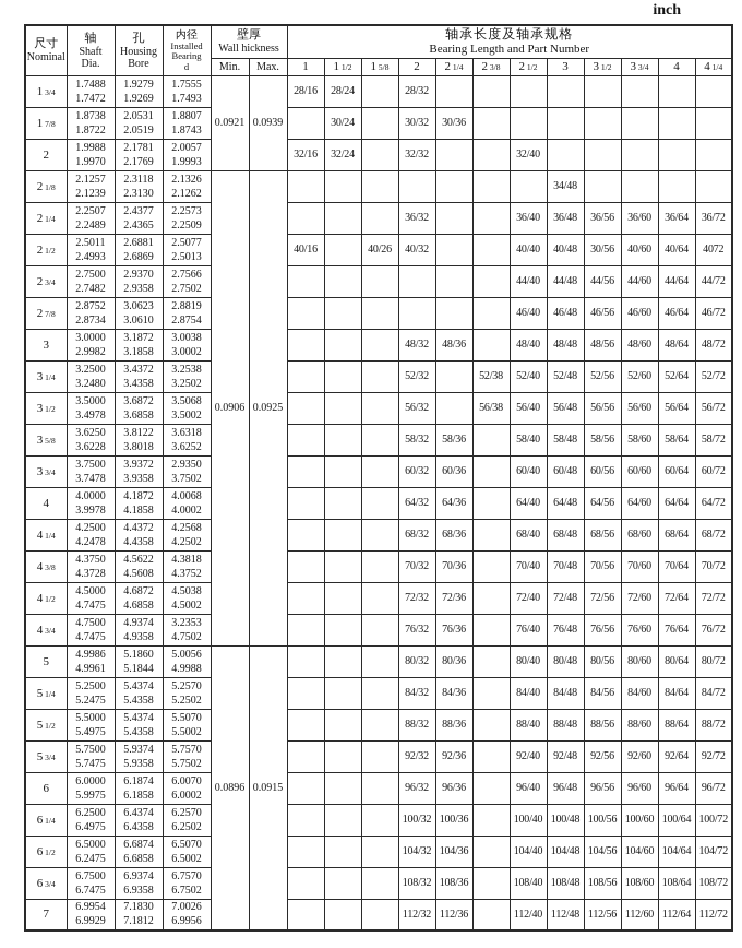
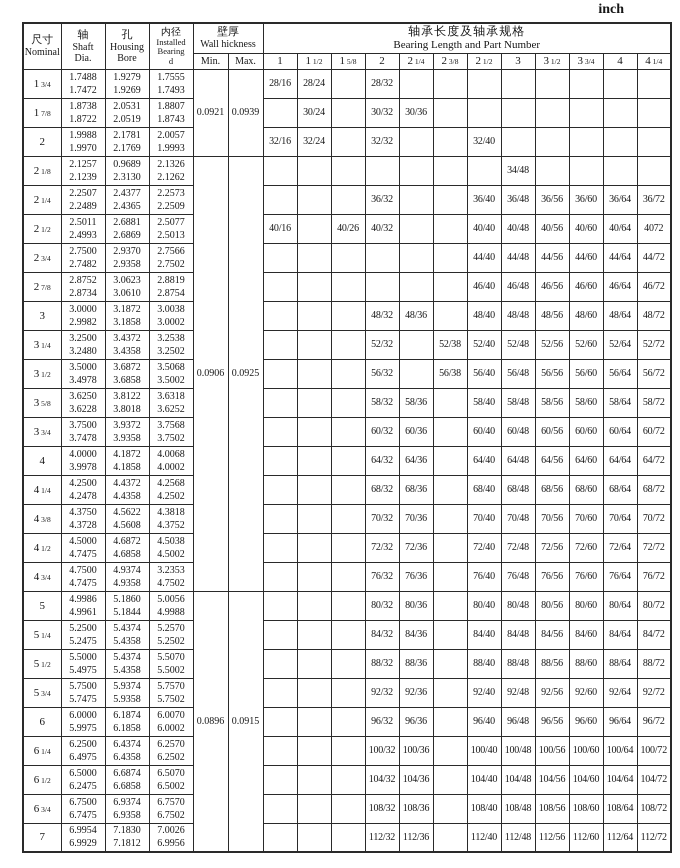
  inch
  尺寸 Nominal	轴 Shaft Dia.	孔 Housing Bore	内径 Installed Bearing d	壁厚 Wall hickness	轴承长度及轴承规格 Bearing Length and Part Number
  Min.	Max.	1	1 1/2	1 5/8	2	2 1/4	2 3/8	2 1/2	3	3 1/2	3 3/4	4	4 1/4
  1 3/4	1.74881.7472	1.92791.9269	1.75551.7493	0.0921	0.0939	28/16	28/24		28/32
  1 7/8	1.87381.8722	2.05312.0519	1.88071.8743		30/24		30/32	30/36
  2	1.99881.9970	2.17812.1769	2.00571.9993	32/16	32/24		32/32			32/40
- 2 1/8	2.12572.1239	2.31182.3130	2.13262.1262	0.0906	0.0925								34/48
+ 2 1/8	2.12572.1239	0.96892.3130	2.13262.1262	0.0906	0.0925								34/48
  2 1/4	2.25072.2489	2.43772.4365	2.25732.2509				36/32			36/40	36/48	36/56	36/60	36/64	36/72
- 2 1/2	2.50112.4993	2.68812.6869	2.50772.5013	40/16		40/26	40/32			40/40	40/48	30/56	40/60	40/64	4072
+ 2 1/2	2.50112.4993	2.68812.6869	2.50772.5013	40/16		40/26	40/32			40/40	40/48	40/56	40/60	40/64	4072
  2 3/4	2.75002.7482	2.93702.9358	2.75662.7502							44/40	44/48	44/56	44/60	44/64	44/72
  2 7/8	2.87522.8734	3.06233.0610	2.88192.8754							46/40	46/48	46/56	46/60	46/64	46/72
  3	3.00002.9982	3.18723.1858	3.00383.0002				48/32	48/36		48/40	48/48	48/56	48/60	48/64	48/72
  3 1/4	3.25003.2480	3.43723.4358	3.25383.2502				52/32		52/38	52/40	52/48	52/56	52/60	52/64	52/72
  3 1/2	3.50003.4978	3.68723.6858	3.50683.5002				56/32		56/38	56/40	56/48	56/56	56/60	56/64	56/72
  3 5/8	3.62503.6228	3.81223.8018	3.63183.6252				58/32	58/36		58/40	58/48	58/56	58/60	58/64	58/72
- 3 3/4	3.75003.7478	3.93723.9358	2.93503.7502				60/32	60/36		60/40	60/48	60/56	60/60	60/64	60/72
+ 3 3/4	3.75003.7478	3.93723.9358	3.75683.7502				60/32	60/36		60/40	60/48	60/56	60/60	60/64	60/72
  4	4.00003.9978	4.18724.1858	4.00684.0002				64/32	64/36		64/40	64/48	64/56	64/60	64/64	64/72
  4 1/4	4.25004.2478	4.43724.4358	4.25684.2502				68/32	68/36		68/40	68/48	68/56	68/60	68/64	68/72
  4 3/8	4.37504.3728	4.56224.5608	4.38184.3752				70/32	70/36		70/40	70/48	70/56	70/60	70/64	70/72
  4 1/2	4.50004.7475	4.68724.6858	4.50384.5002				72/32	72/36		72/40	72/48	72/56	72/60	72/64	72/72
  4 3/4	4.75004.7475	4.93744.9358	3.23534.7502				76/32	76/36		76/40	76/48	76/56	76/60	76/64	76/72
  5	4.99864.9961	5.18605.1844	5.00564.9988	0.0896	0.0915				80/32	80/36		80/40	80/48	80/56	80/60	80/64	80/72
  5 1/4	5.25005.2475	5.43745.4358	5.25705.2502				84/32	84/36		84/40	84/48	84/56	84/60	84/64	84/72
  5 1/2	5.50005.4975	5.43745.4358	5.50705.5002				88/32	88/36		88/40	88/48	88/56	88/60	88/64	88/72
  5 3/4	5.75005.7475	5.93745.9358	5.75705.7502				92/32	92/36		92/40	92/48	92/56	92/60	92/64	92/72
  6	6.00005.9975	6.18746.1858	6.00706.0002				96/32	96/36		96/40	96/48	96/56	96/60	96/64	96/72
  6 1/4	6.25006.4975	6.43746.4358	6.25706.2502				100/32	100/36		100/40	100/48	100/56	100/60	100/64	100/72
  6 1/2	6.50006.2475	6.68746.6858	6.50706.5002				104/32	104/36		104/40	104/48	104/56	104/60	104/64	104/72
  6 3/4	6.75006.7475	6.93746.9358	6.75706.7502				108/32	108/36		108/40	108/48	108/56	108/60	108/64	108/72
  7	6.99546.9929	7.18307.1812	7.00266.9956				112/32	112/36		112/40	112/48	112/56	112/60	112/64	112/72
